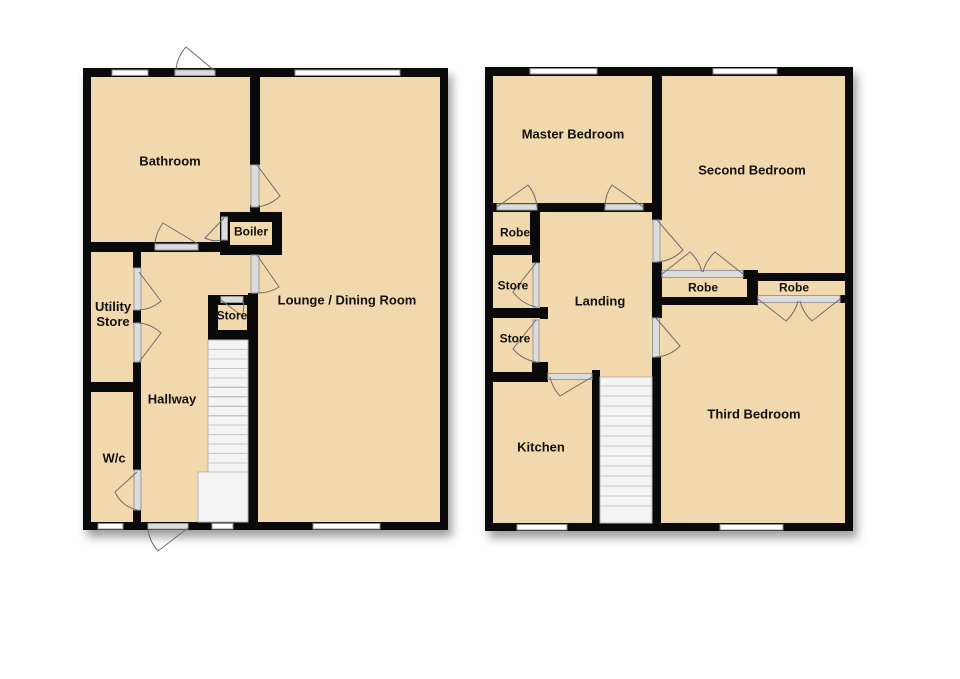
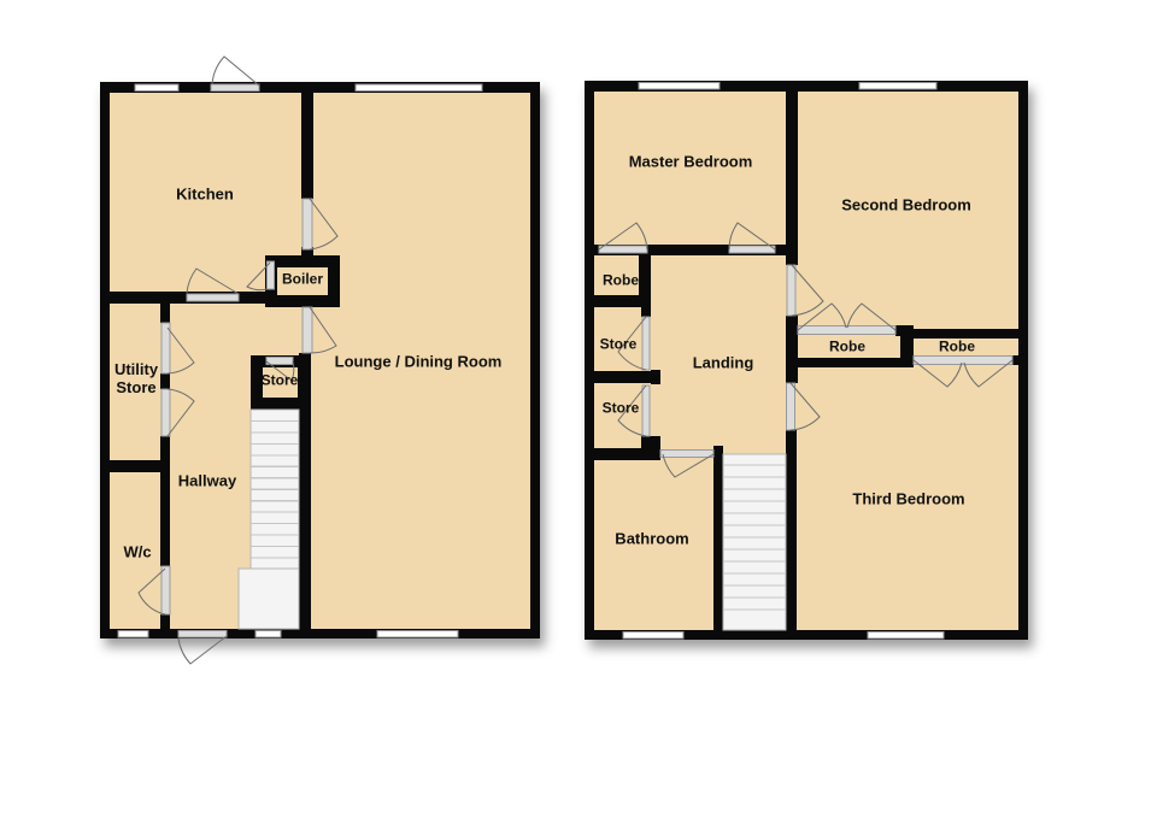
- Bathroom
+ Kitchen
  Boiler
  Utility
  Store
  Store
  Hallway
  W/c
  Lounge / Dining Room
  Master Bedroom
  Second Bedroom
  Robe
  Store
  Store
  Landing
- Kitchen
+ Bathroom
  Third Bedroom
  Robe
  Robe
